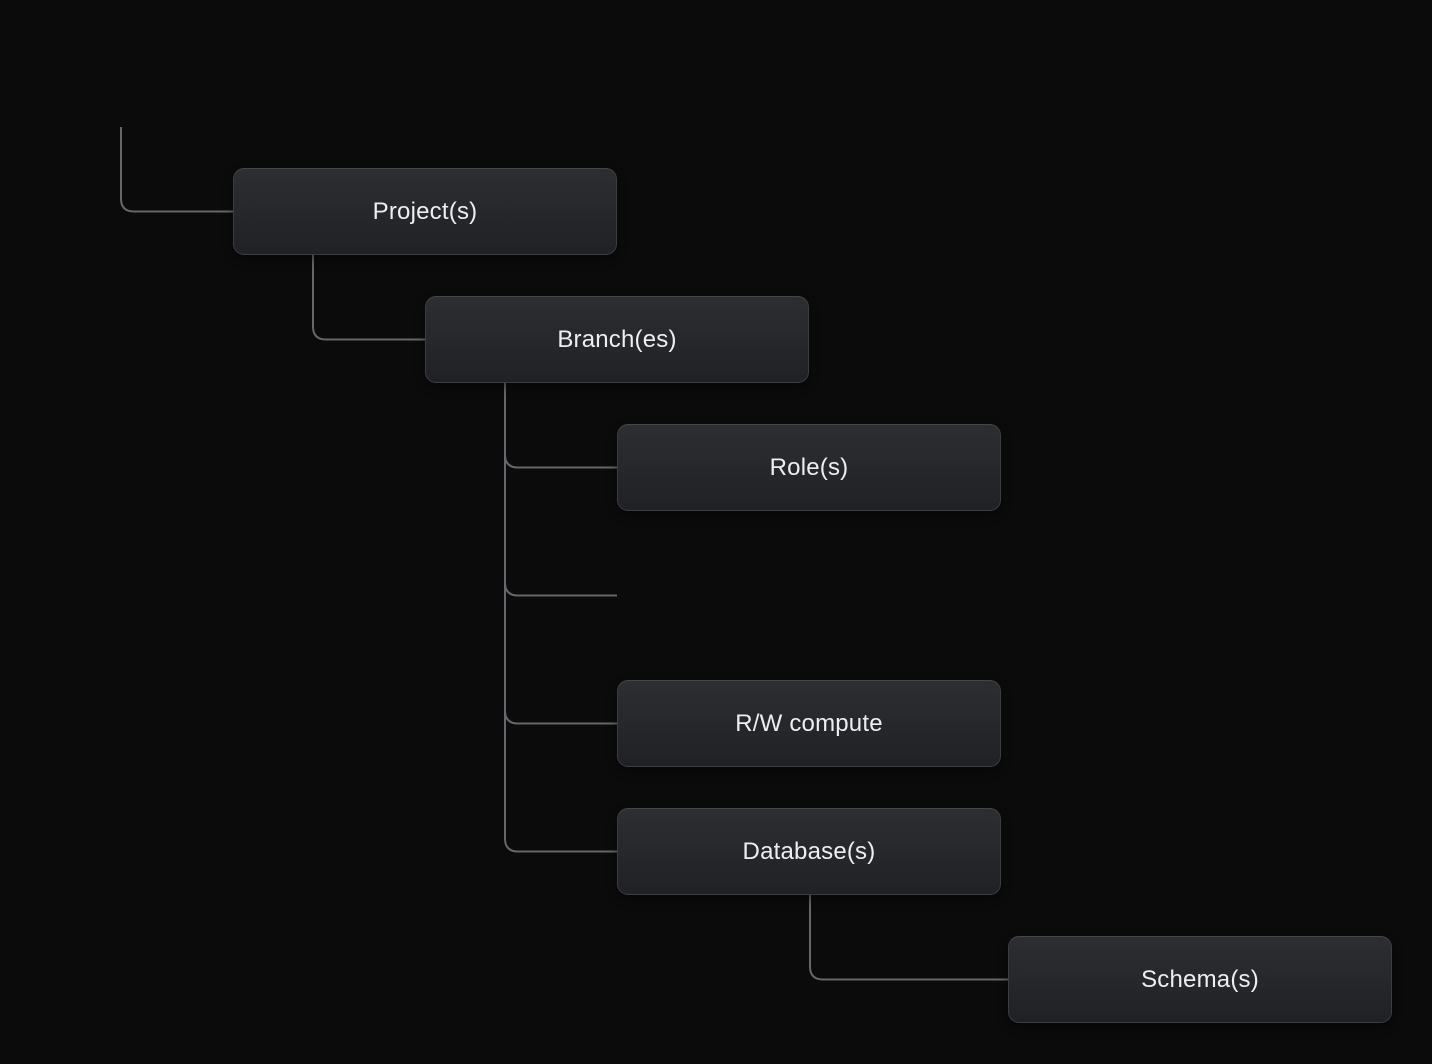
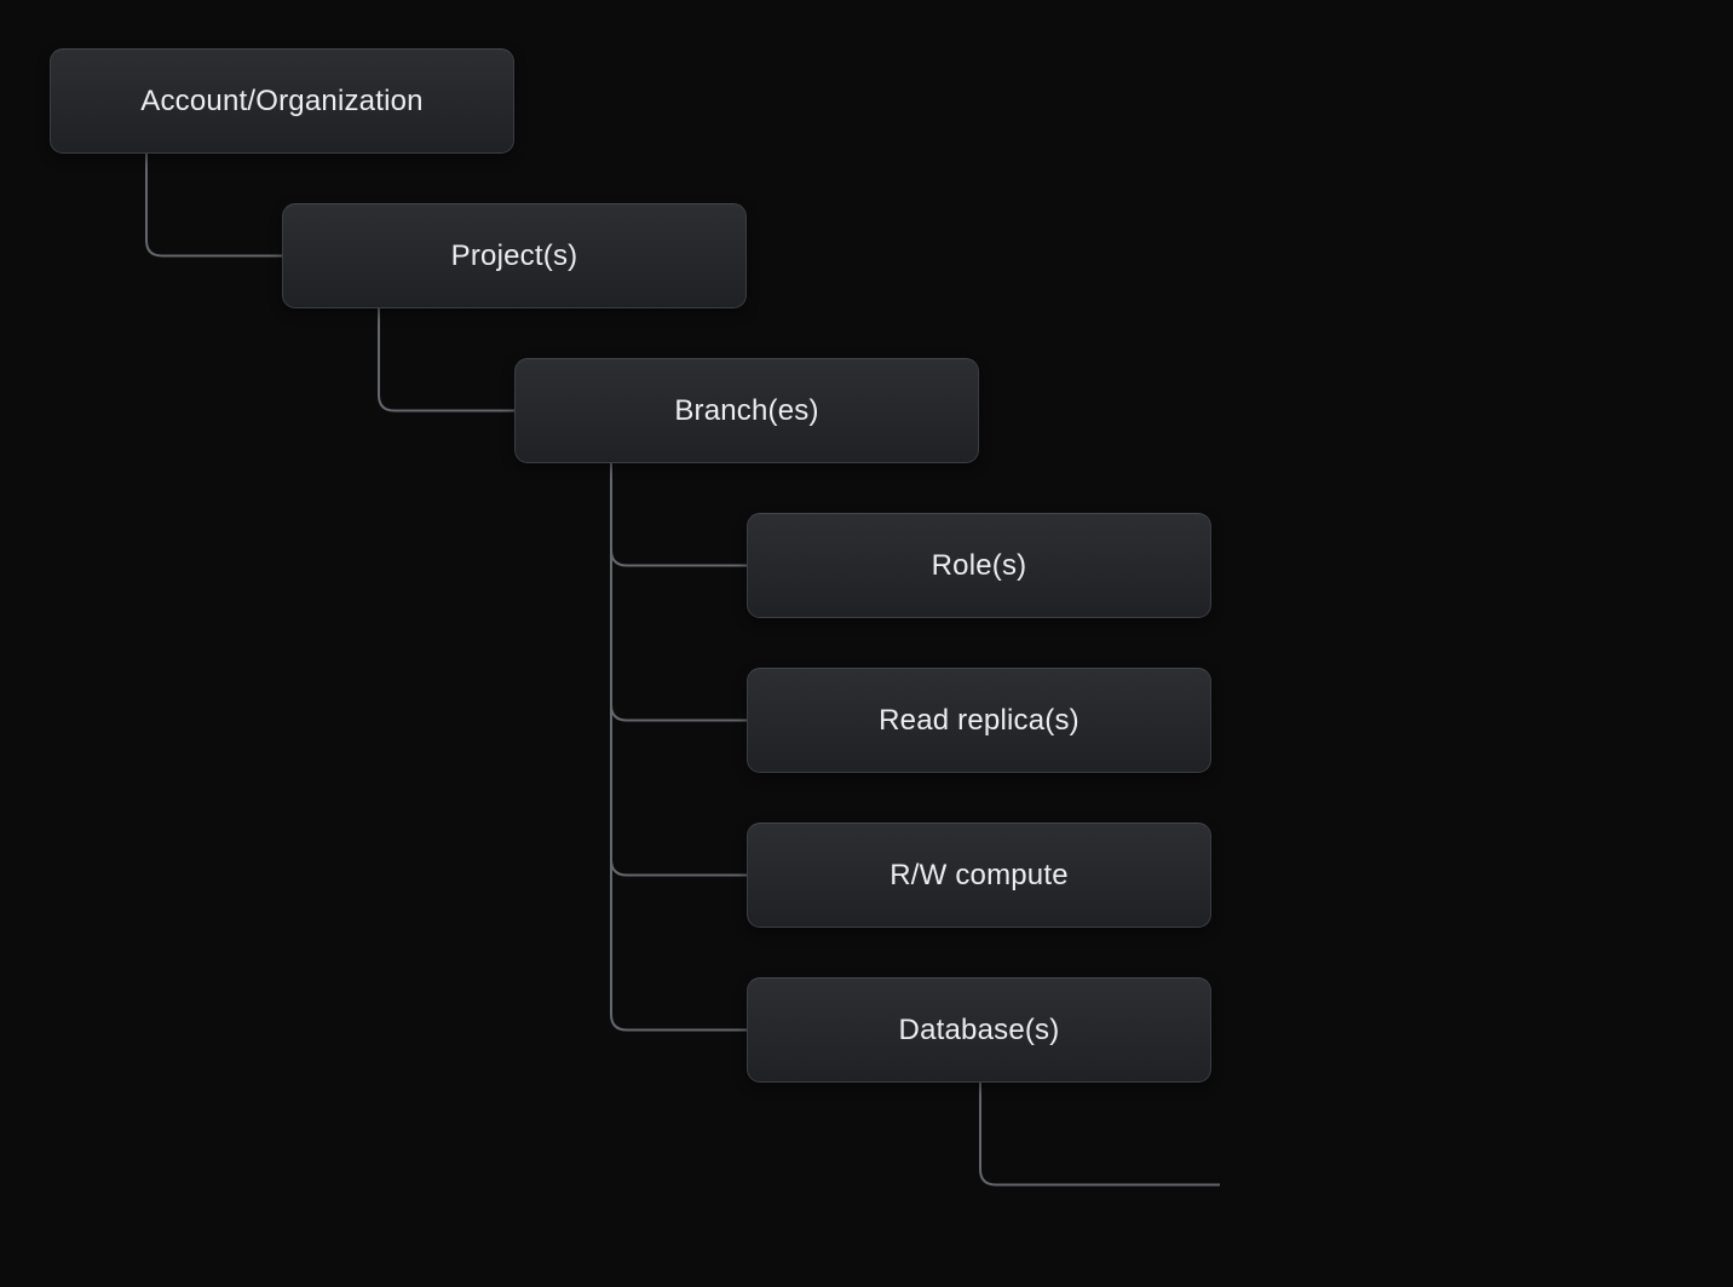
+ Account/Organization
  Project(s)
  Branch(es)
  Role(s)
+ Read replica(s)
  R/W compute
  Database(s)
- Schema(s)
